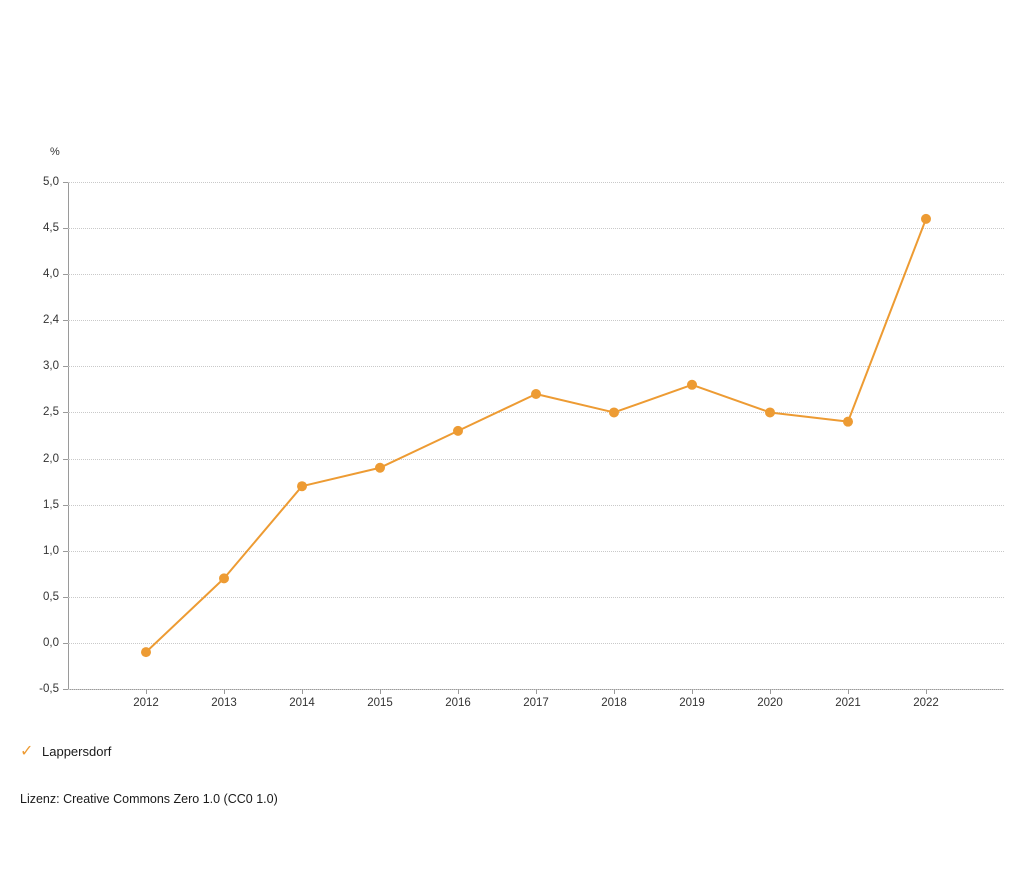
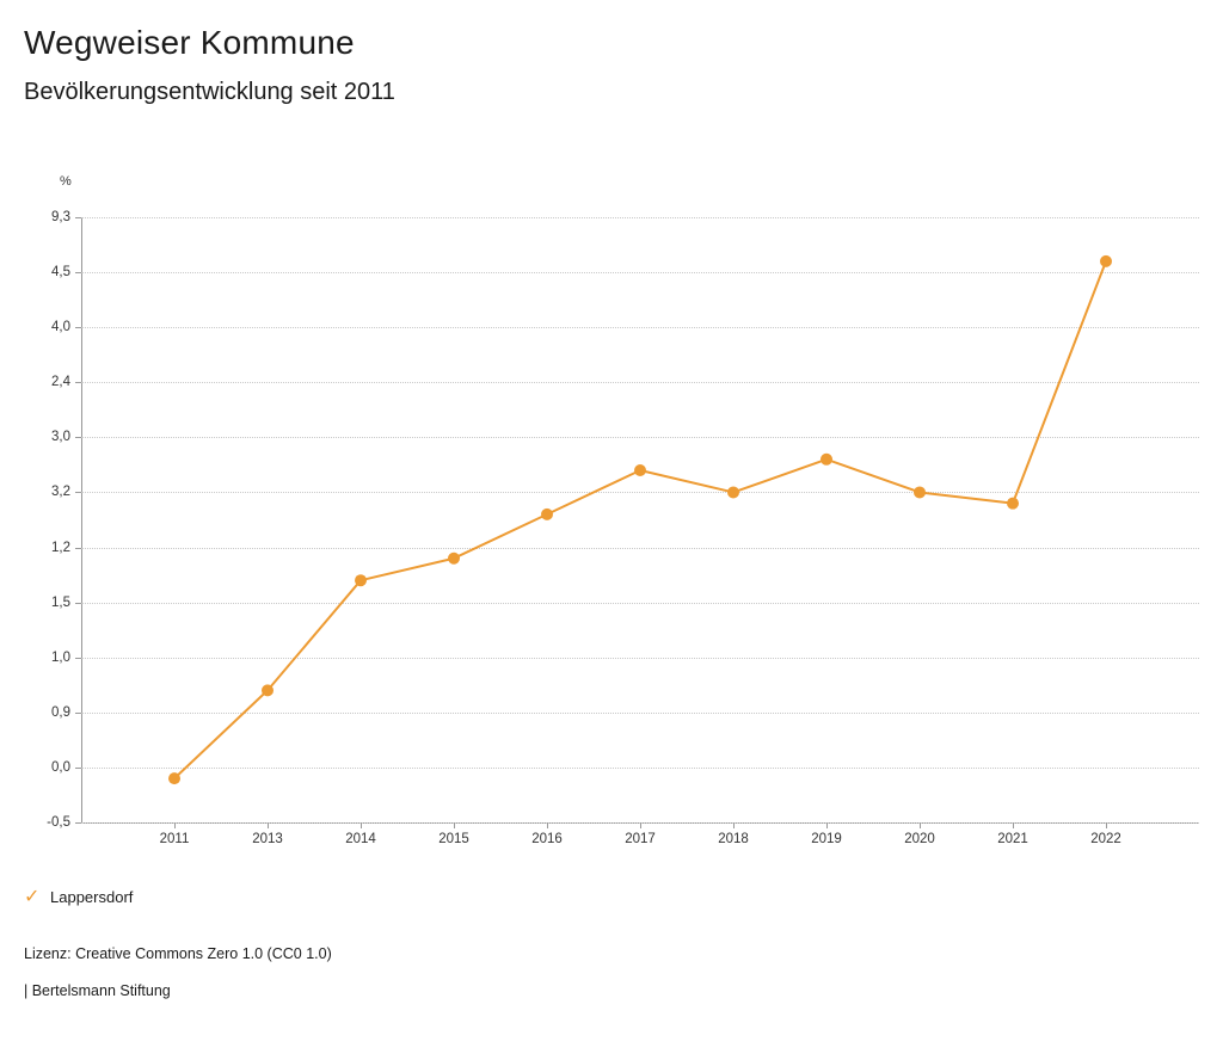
+ Wegweiser Kommune
+ Bevölkerungsentwicklung seit 2011
  %
- 5,0
+ 9,3
  4,5
  4,0
  2,4
  3,0
- 2,5
+ 3,2
- 2,0
+ 1,2
  1,5
  1,0
- 0,5
+ 0,9
  0,0
  -0,5
- 2012
+ 2011
  2013
  2014
  2015
  2016
  2017
  2018
  2019
  2020
  2021
  2022
  ✓
  Lappersdorf
  Lizenz: Creative Commons Zero 1.0 (CC0 1.0)
+ | Bertelsmann Stiftung
